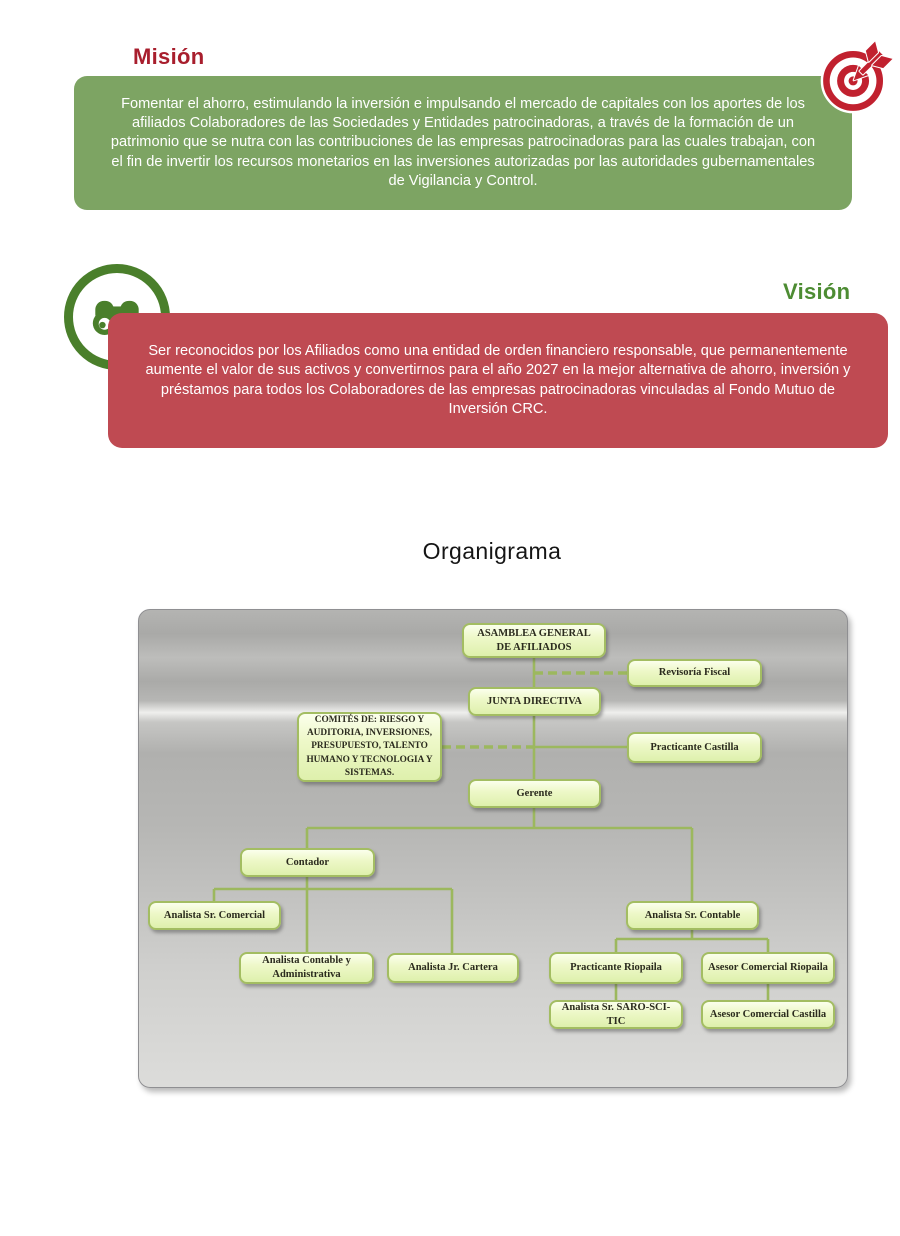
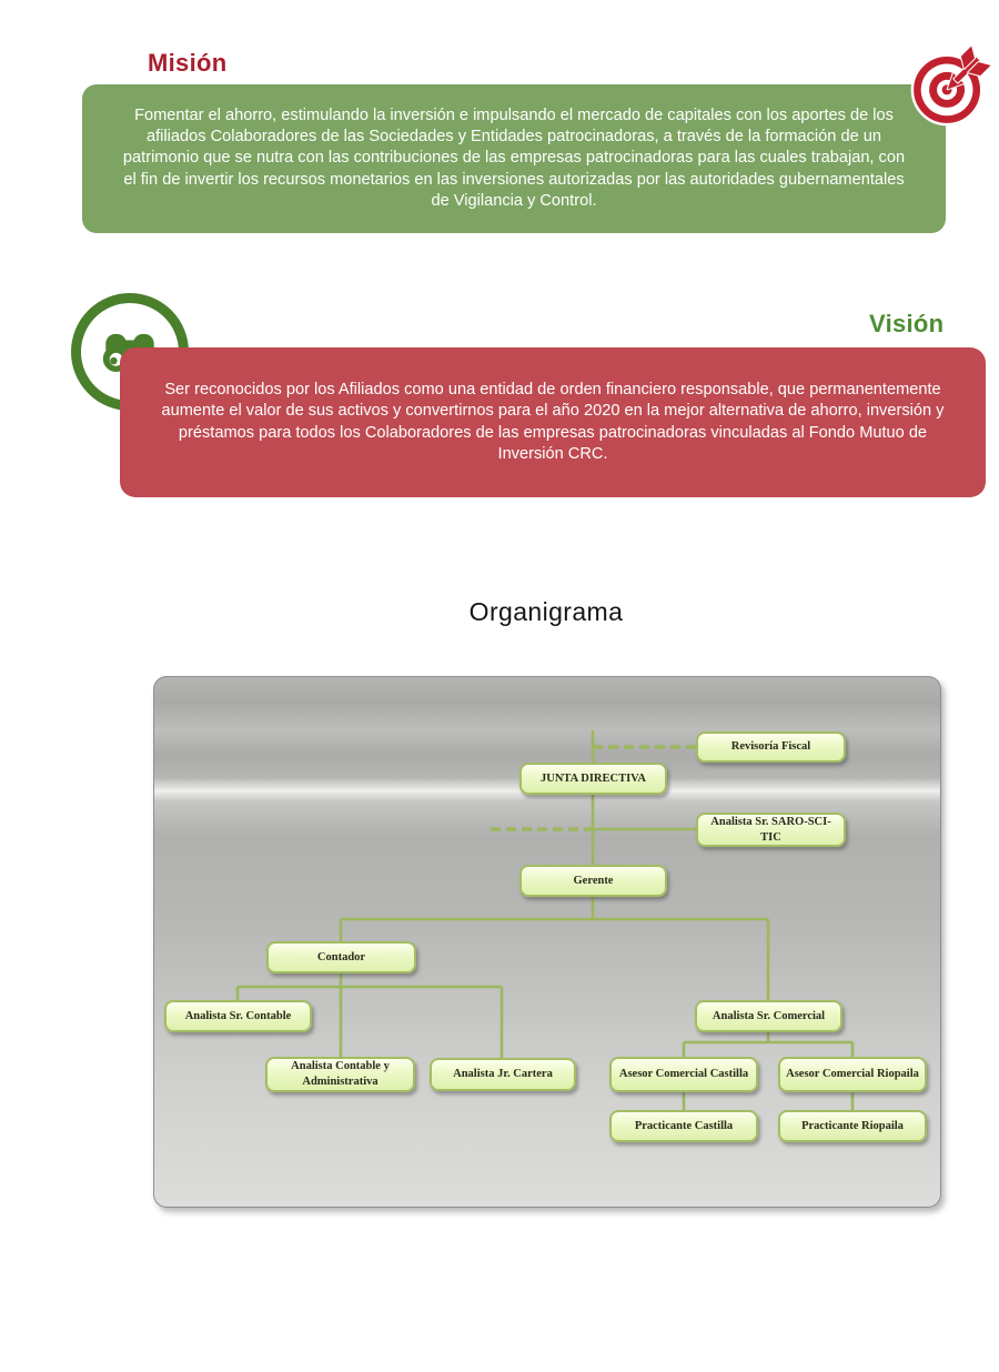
  Misión
  Fomentar el ahorro, estimulando la inversión e impulsando el mercado de capitales con los aportes de los afiliados Colaboradores de las Sociedades y Entidades patrocinadoras, a través de la formación de un patrimonio que se nutra con las contribuciones de las empresas patrocinadoras para las cuales trabajan, con el fin de invertir los recursos monetarios en las inversiones autorizadas por las autoridades gubernamentales de Vigilancia y Control.
  Visión
- Ser reconocidos por los Afiliados como una entidad de orden financiero responsable, que permanentemente aumente el valor de sus activos y convertirnos para el año 2027 en la mejor alternativa de ahorro, inversión y préstamos para todos los Colaboradores de las empresas patrocinadoras vinculadas al Fondo Mutuo de Inversión CRC.
+ Ser reconocidos por los Afiliados como una entidad de orden financiero responsable, que permanentemente aumente el valor de sus activos y convertirnos para el año 2020 en la mejor alternativa de ahorro, inversión y préstamos para todos los Colaboradores de las empresas patrocinadoras vinculadas al Fondo Mutuo de Inversión CRC.
  Organigrama
- ASAMBLEA GENERAL DE AFILIADOS
  Revisoría Fiscal
  JUNTA DIRECTIVA
- COMITÉS DE: RIESGO Y AUDITORIA, INVERSIONES, PRESUPUESTO, TALENTO HUMANO Y TECNOLOGIA Y SISTEMAS.
- Practicante Castilla
+ Analista Sr. SARO-SCI-TIC
  Gerente
  Contador
- Analista Sr. Comercial
+ Analista Sr. Contable
  Analista Contable y Administrativa
  Analista Jr. Cartera
- Analista Sr. Contable
+ Analista Sr. Comercial
- Practicante Riopaila
+ Asesor Comercial Castilla
  Asesor Comercial Riopaila
- Analista Sr. SARO-SCI-TIC
+ Practicante Castilla
- Asesor Comercial Castilla
+ Practicante Riopaila
